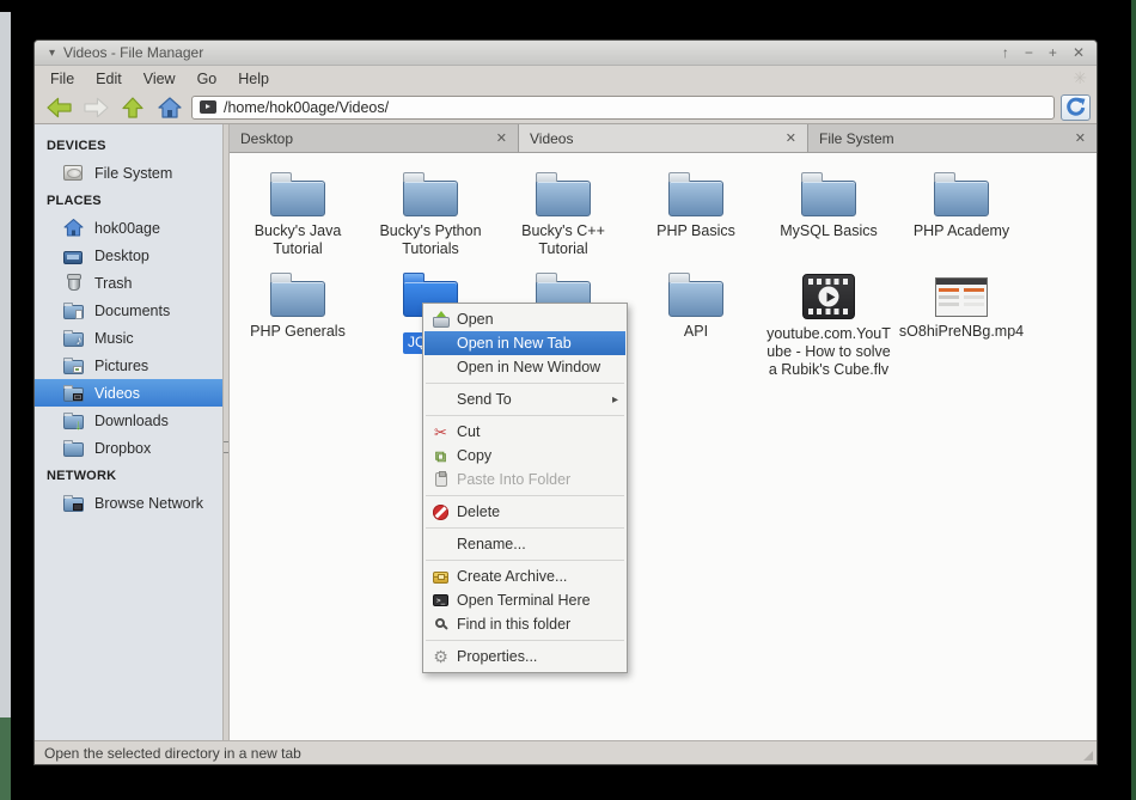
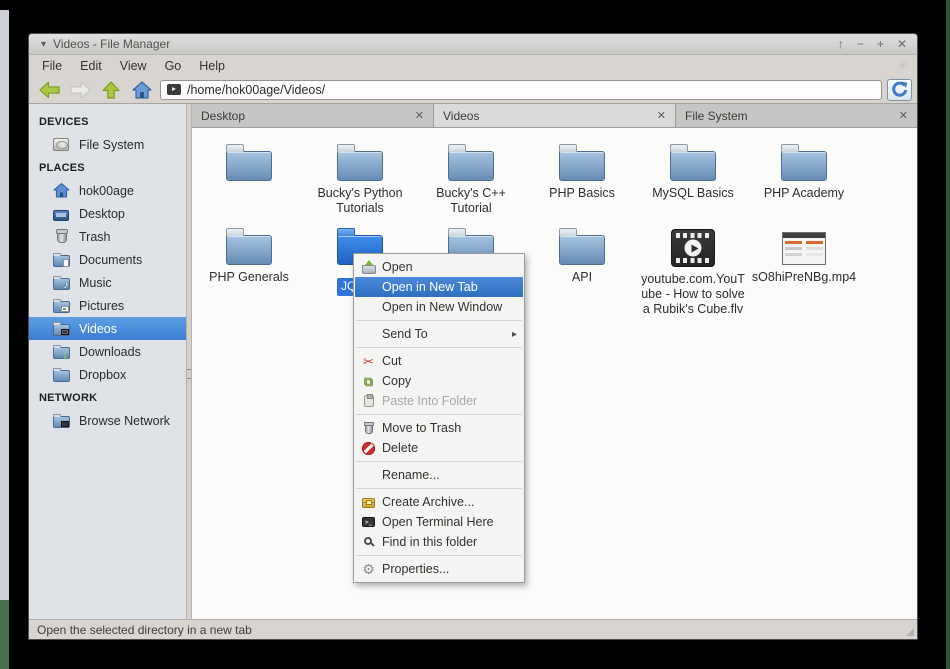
  ▾
  Videos - File Manager
  ↑
  −
  +
  ✕
  File
  Edit
  View
  Go
  Help
  /home/hok00age/Videos/
  DEVICES
  File System
  PLACES
  hok00age
  Desktop
  Trash
  Documents
  ♪
  Music
  Pictures
  Videos
  ↓
  Downloads
  Dropbox
  NETWORK
  Browse Network
  Desktop
  ✕
  Videos
  ✕
  File System
  ✕
- Bucky's Java Tutorial
  Bucky's Python Tutorials
  Bucky's C++ Tutorial
  PHP Basics
  MySQL Basics
  PHP Academy
  PHP Generals
  JQ
  API
  youtube.com.YouTube - How to solve a Rubik's Cube.flv
  sO8hiPreNBg.mp4
  Open the selected directory in a new tab
  Open
  Open in New Tab
  Open in New Window
  Send To
  ▸
  ✂
  Cut
  ⧉
  Copy
  Paste Into Folder
+ Move to Trash
  Delete
  Rename...
  Create Archive...
  Open Terminal Here
  Find in this folder
  ⚙
  Properties...
